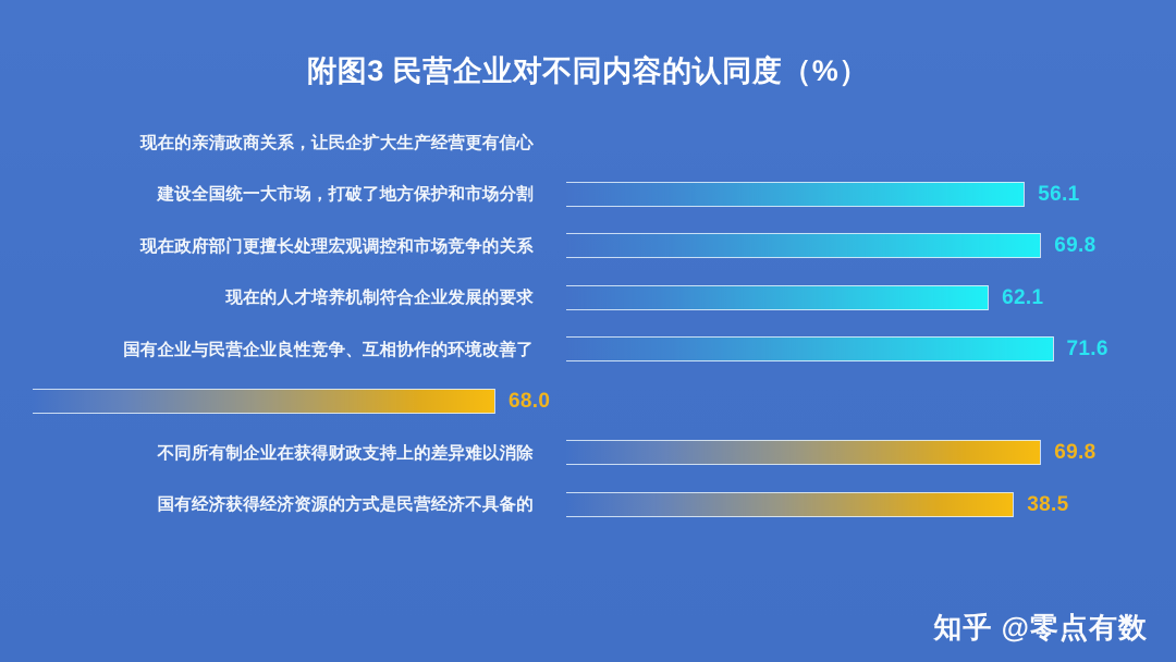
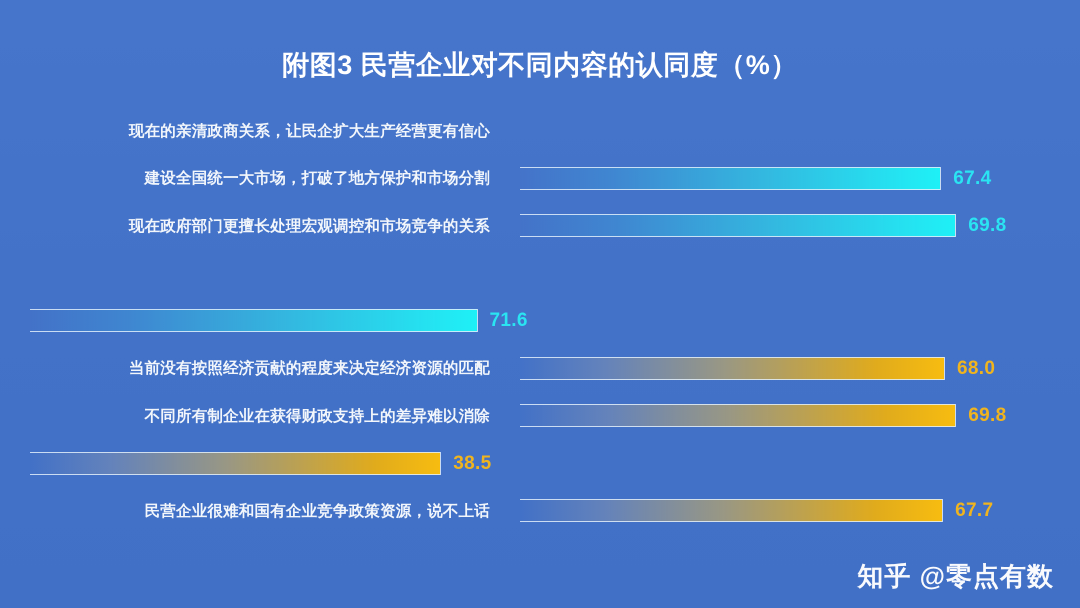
  附图3 民营企业对不同内容的认同度（%）
  现在的亲清政商关系，让民企扩大生产经营更有信心
  建设全国统一大市场，打破了地方保护和市场分割
- 56.1
+ 67.4
  现在政府部门更擅长处理宏观调控和市场竞争的关系
  69.8
- 现在的人才培养机制符合企业发展的要求
- 62.1
- 国有企业与民营企业良性竞争、互相协作的环境改善了
  71.6
+ 当前没有按照经济贡献的程度来决定经济资源的匹配
  68.0
  不同所有制企业在获得财政支持上的差异难以消除
  69.8
- 国有经济获得经济资源的方式是民营经济不具备的
  38.5
+ 民营企业很难和国有企业竞争政策资源，说不上话
+ 67.7
  知乎 @零点有数
